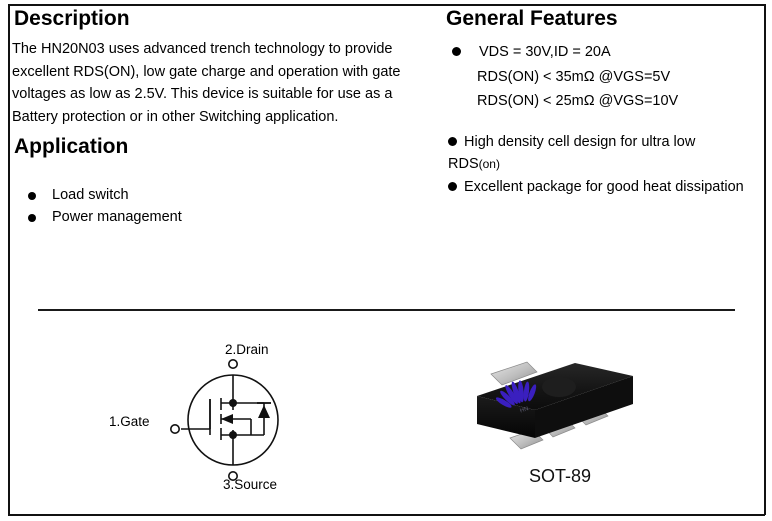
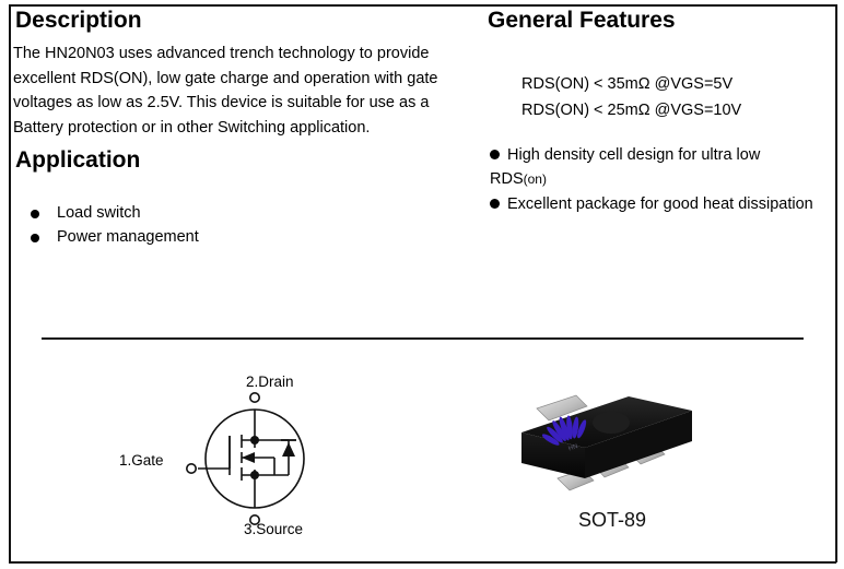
  Description
  The HN20N03 uses advanced trench technology to provide excellent RDS(ON), low gate charge and operation with gate voltages as low as 2.5V. This device is suitable for use as a Battery protection or in other Switching application.
  Application
  Load switch
  Power management
  General Features
- VDS = 30V,ID = 20A
  RDS(ON) < 35mΩ @VGS=5V
  RDS(ON) < 25mΩ @VGS=10V
  High density cell design for ultra low
  RDS(on)
  Excellent package for good heat dissipation
  2.Drain
  3.Source
  1.Gate
  SOT-89
